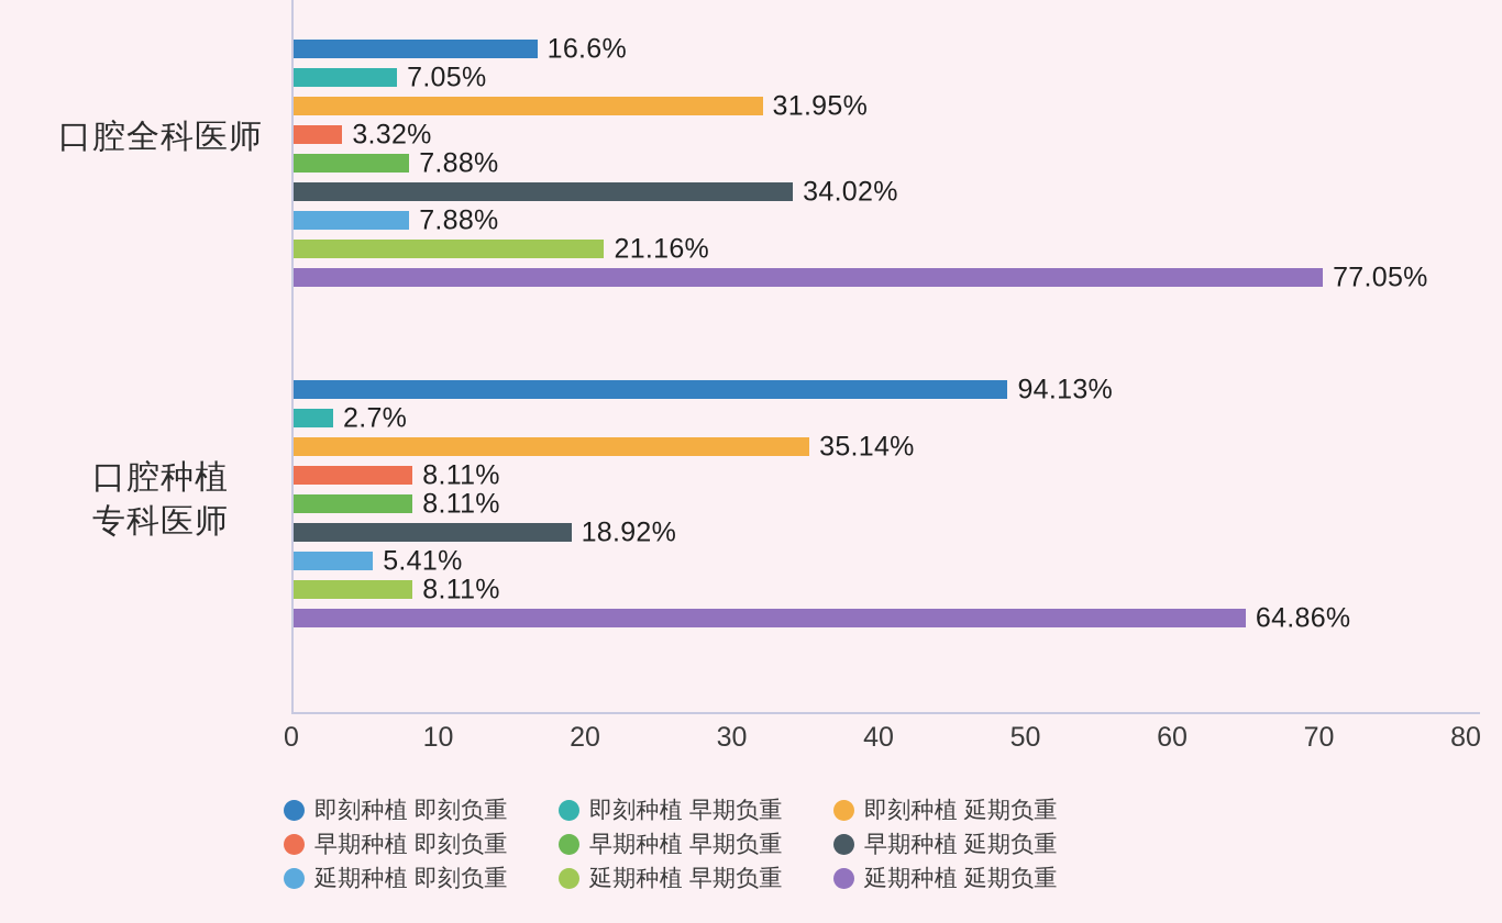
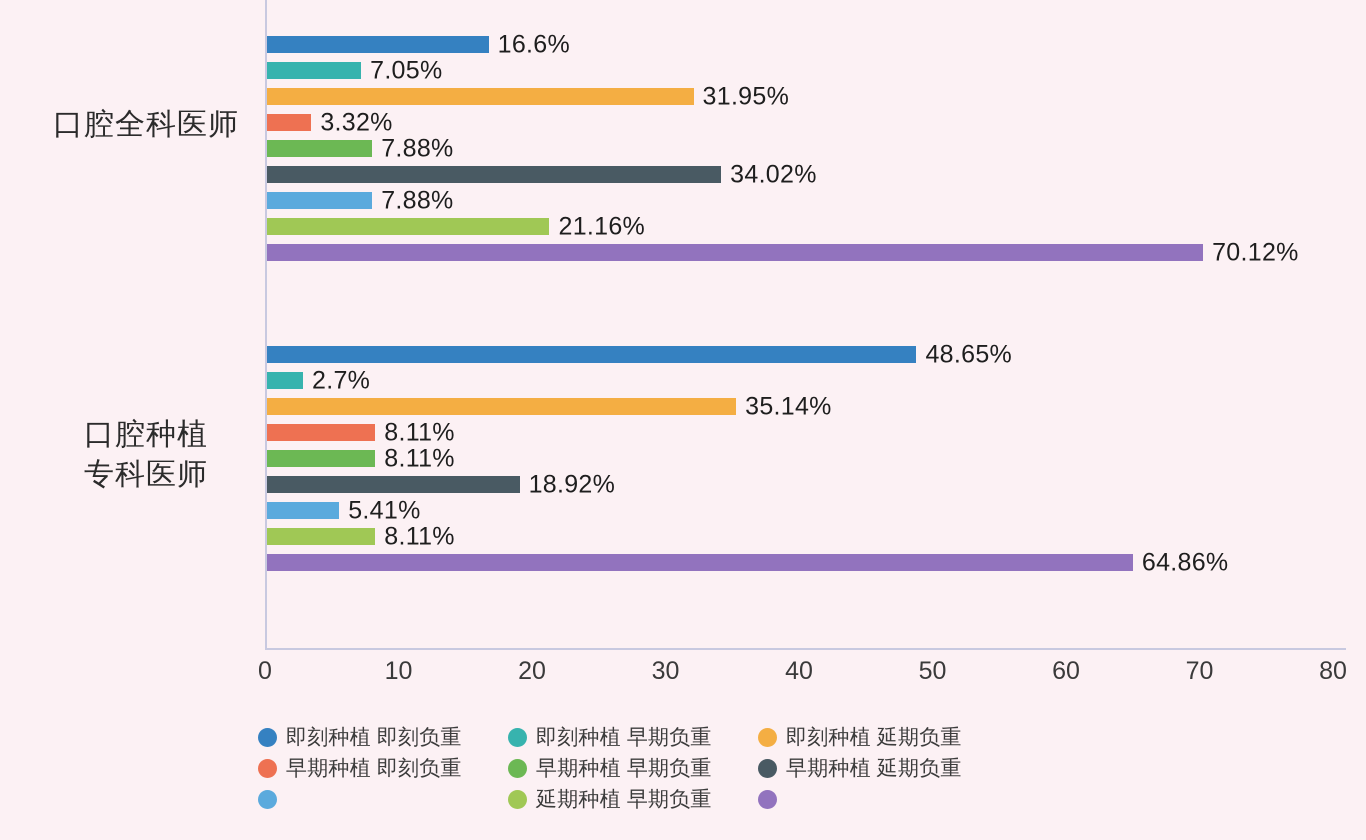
  口腔全科医师
  口腔种植
  专科医师
  16.6%
  7.05%
  31.95%
  3.32%
  7.88%
  34.02%
  7.88%
  21.16%
- 77.05%
+ 70.12%
- 94.13%
+ 48.65%
  2.7%
  35.14%
  8.11%
  8.11%
  18.92%
  5.41%
  8.11%
  64.86%
  0
  10
  20
  30
  40
  50
  60
  70
  80
  即刻种植 即刻负重
  即刻种植 早期负重
  即刻种植 延期负重
  早期种植 即刻负重
  早期种植 早期负重
  早期种植 延期负重
- 延期种植 即刻负重
  延期种植 早期负重
- 延期种植 延期负重
